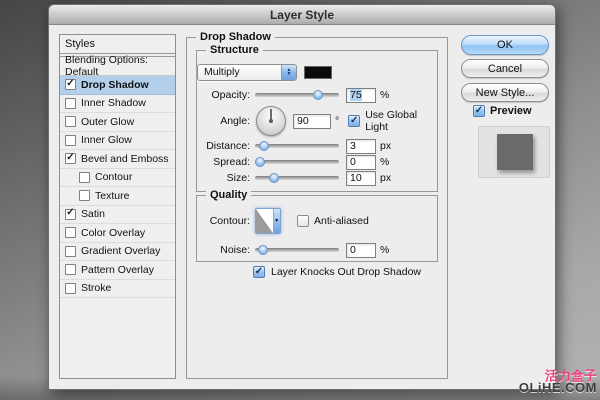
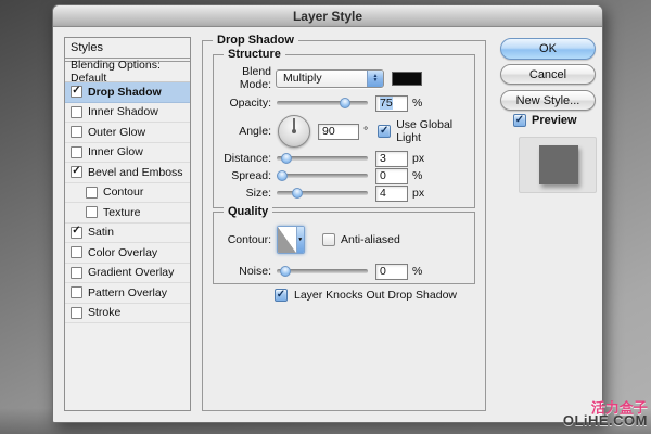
  Layer Style
  Styles
  Blending Options: Default
  ✓
  Drop Shadow
  Inner Shadow
  Outer Glow
  Inner Glow
  ✓
  Bevel and Emboss
  Contour
  Texture
  ✓
  Satin
  Color Overlay
  Gradient Overlay
  Pattern Overlay
  Stroke
  Drop Shadow
  Structure
+ Blend Mode:
  Multiply
  Opacity:
  75
  %
  Angle:
  90
  °
  ✓
  Use Global Light
  Distance:
  3
  px
  Spread:
  0
  %
  Size:
- 10
+ 4
  px
  Quality
  Contour:
  Anti-aliased
  Noise:
  0
  %
  ✓
  Layer Knocks Out Drop Shadow
  OK
  Cancel
  New Style...
  ✓
  Preview
  活力盒子
  OLiHE.COM
